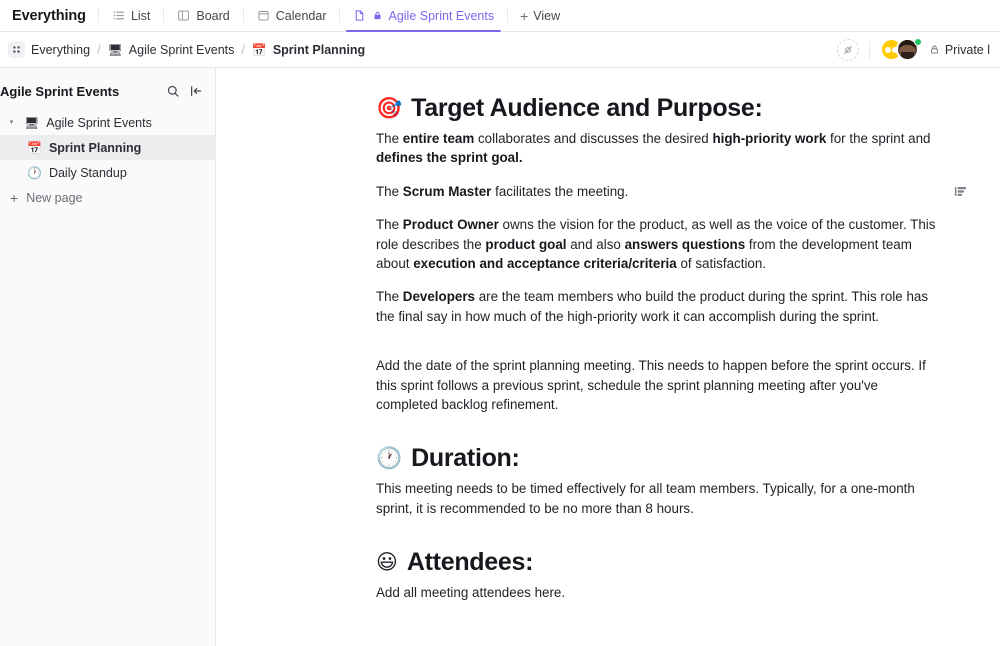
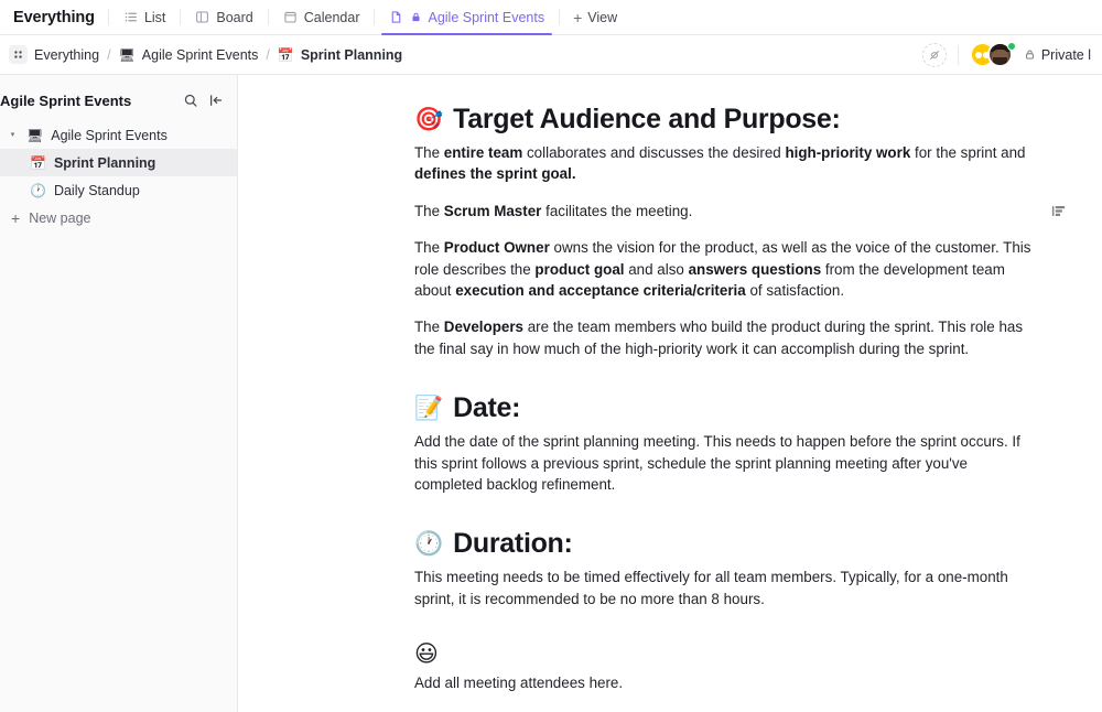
  Everything
  List
  Board
  Calendar
  Agile Sprint Events
  +
  View
  Everything
  /
  🖥
  Agile Sprint Events
  /
  📅
  Sprint Planning
  Private l
  Agile Sprint Events
  🖥
  Agile Sprint Events
  📅
  Sprint Planning
  🕐
  Daily Standup
  +
  New page
  🎯
  Target Audience and Purpose:
  The entire team collaborates and discusses the desired high-priority work for the sprint and defines the sprint goal.
  The Scrum Master facilitates the meeting.
  The Product Owner owns the vision for the product, as well as the voice of the customer. This role describes the product goal and also answers questions from the development team about execution and acceptance criteria/criteria of satisfaction.
  The Developers are the team members who build the product during the sprint. This role has the final say in how much of the high-priority work it can accomplish during the sprint.
+ 📝
+ Date:
  Add the date of the sprint planning meeting. This needs to happen before the sprint occurs. If this sprint follows a previous sprint, schedule the sprint planning meeting after you've completed backlog refinement.
  🕐
  Duration:
  This meeting needs to be timed effectively for all team members. Typically, for a one-month sprint, it is recommended to be no more than 8 hours.
  😃
- Attendees:
  Add all meeting attendees here.
